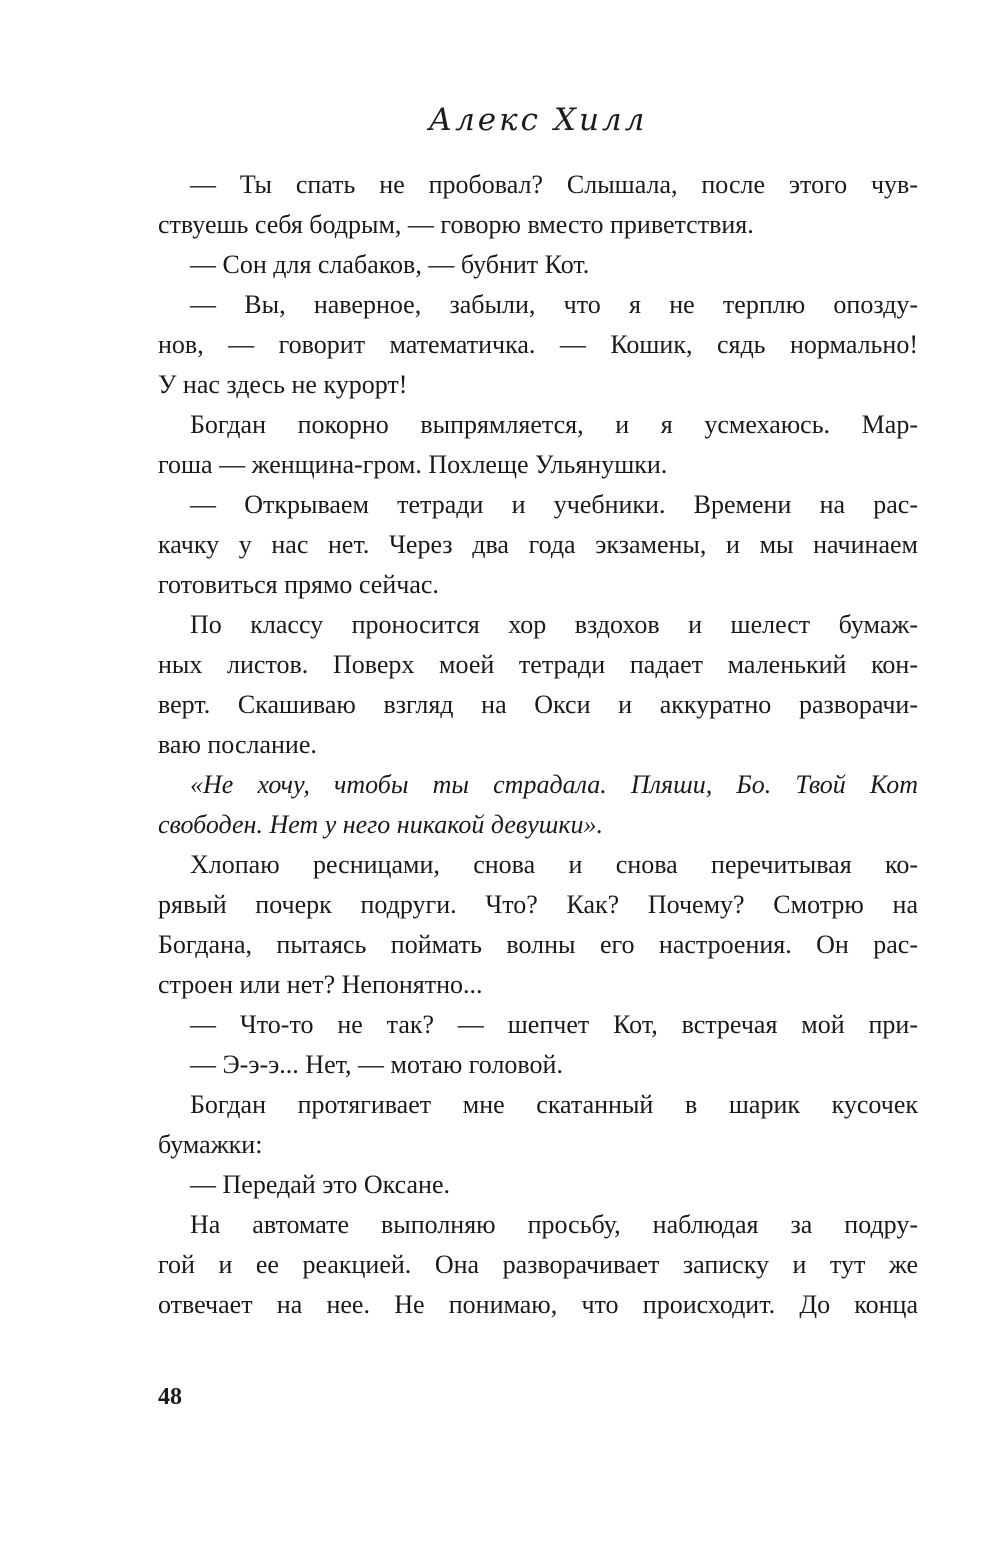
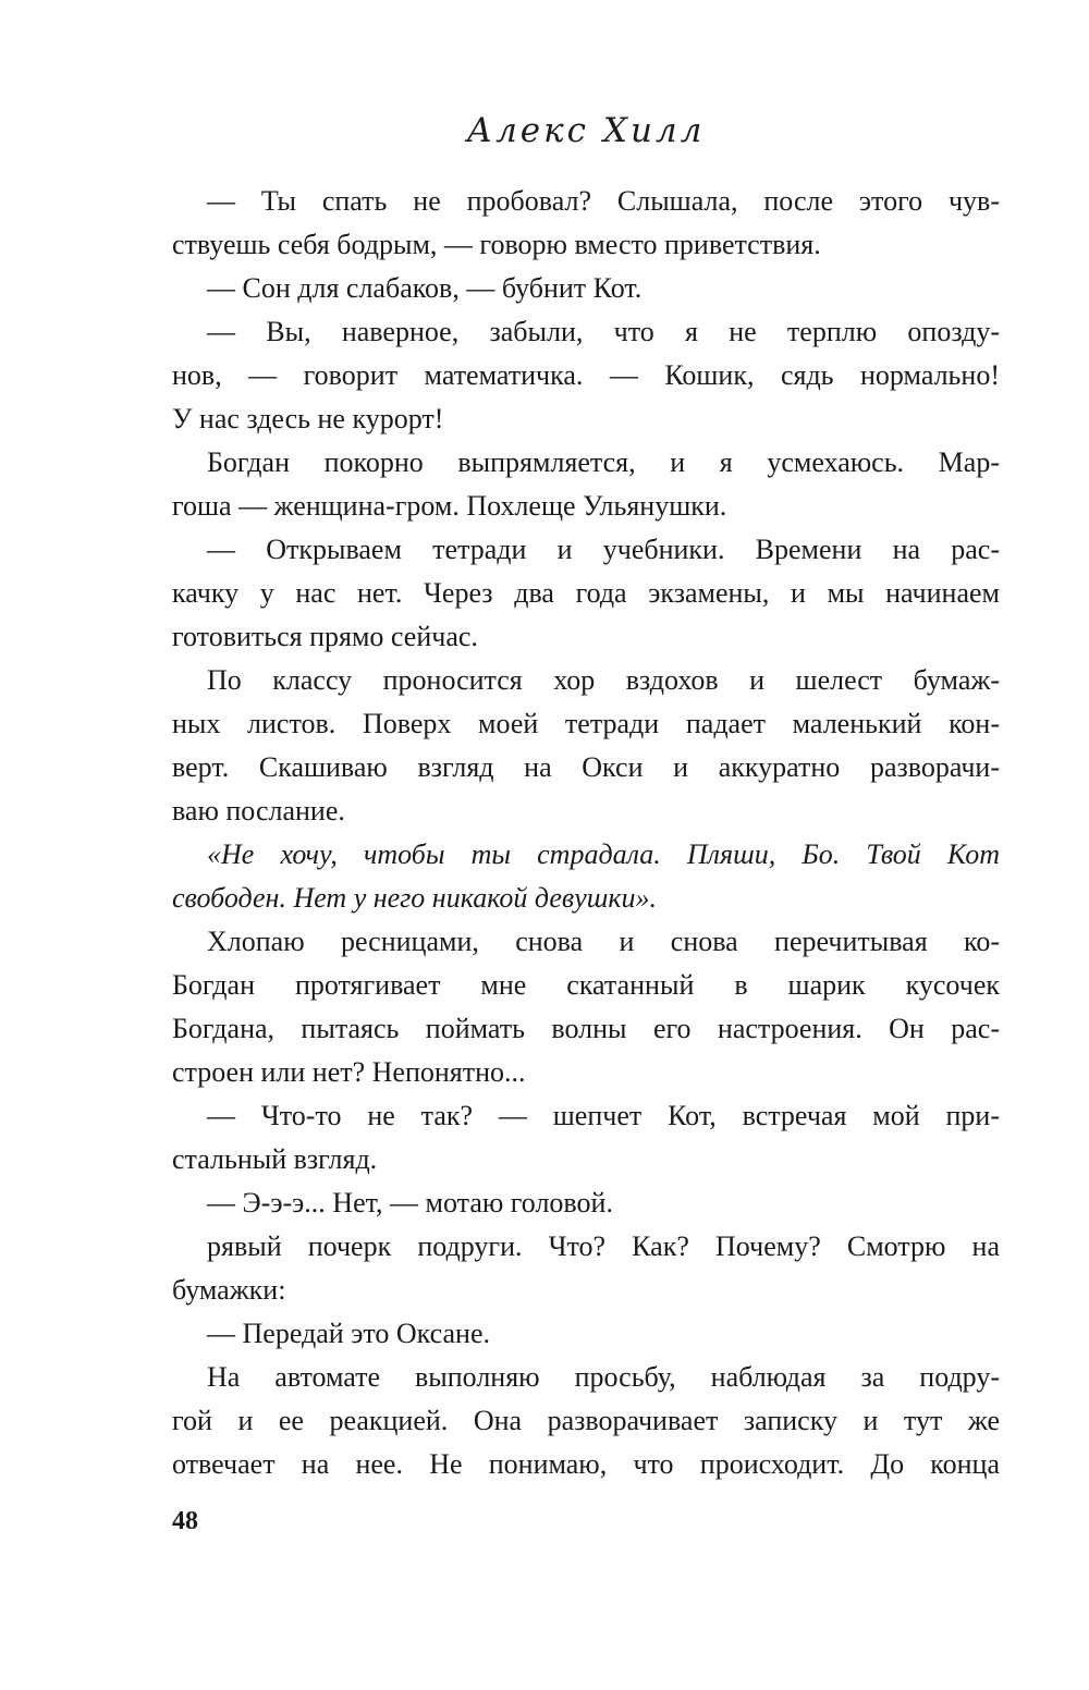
  Алекс Хилл
  — Ты спать не пробовал? Слышала, после этого чув-
  ствуешь себя бодрым, — говорю вместо приветствия.
  — Сон для слабаков, — бубнит Кот.
  — Вы, наверное, забыли, что я не терплю опозду-
  нов, — говорит математичка. — Кошик, сядь нормально!
  У нас здесь не курорт!
  Богдан покорно выпрямляется, и я усмехаюсь. Мар-
  гоша — женщина-гром. Похлеще Ульянушки.
  — Открываем тетради и учебники. Времени на рас-
  качку у нас нет. Через два года экзамены, и мы начинаем
  готовиться прямо сейчас.
  По классу проносится хор вздохов и шелест бумаж-
  ных листов. Поверх моей тетради падает маленький кон-
  верт. Скашиваю взгляд на Окси и аккуратно разворачи-
  ваю послание.
  «Не хочу, чтобы ты страдала. Пляши, Бо. Твой Кот
  свободен. Нет у него никакой девушки».
  Хлопаю ресницами, снова и снова перечитывая ко-
- рявый почерк подруги. Что? Как? Почему? Смотрю на
+ Богдан протягивает мне скатанный в шарик кусочек
  Богдана, пытаясь поймать волны его настроения. Он рас-
  строен или нет? Непонятно...
  — Что-то не так? — шепчет Кот, встречая мой при-
+ стальный взгляд.
  — Э-э-э... Нет, — мотаю головой.
- Богдан протягивает мне скатанный в шарик кусочек
+ рявый почерк подруги. Что? Как? Почему? Смотрю на
  бумажки:
  — Передай это Оксане.
  На автомате выполняю просьбу, наблюдая за подру-
  гой и ее реакцией. Она разворачивает записку и тут же
  отвечает на нее. Не понимаю, что происходит. До конца
  48
